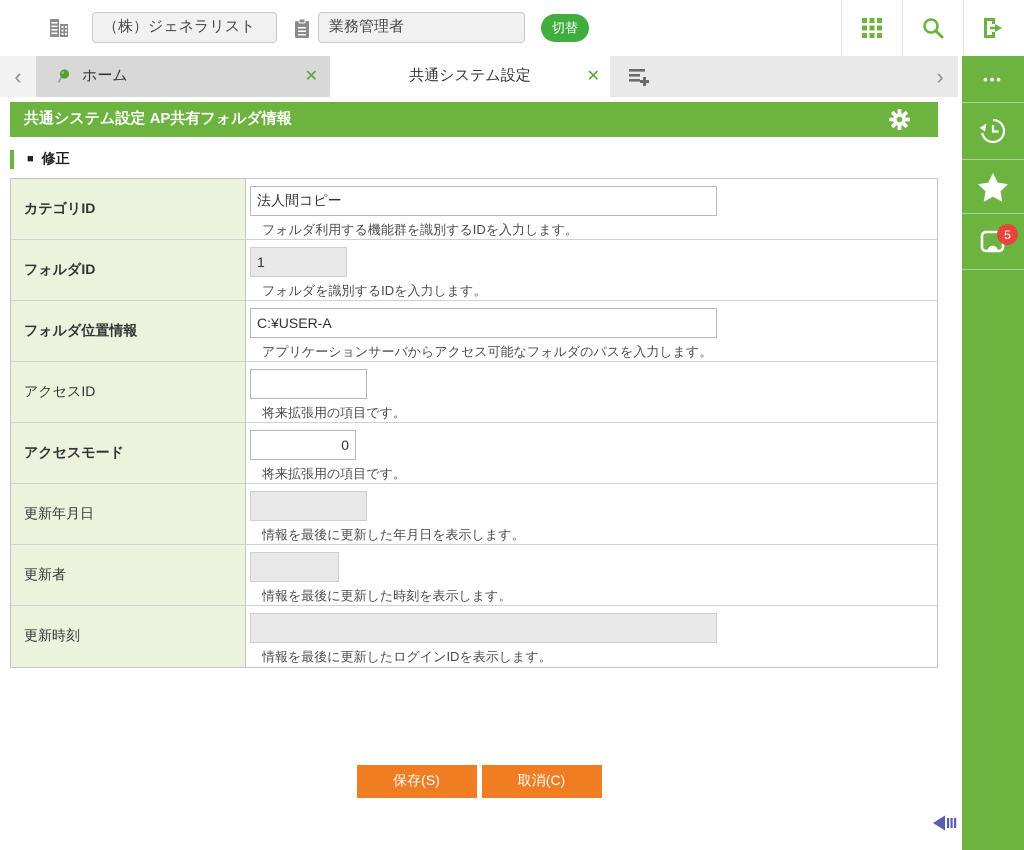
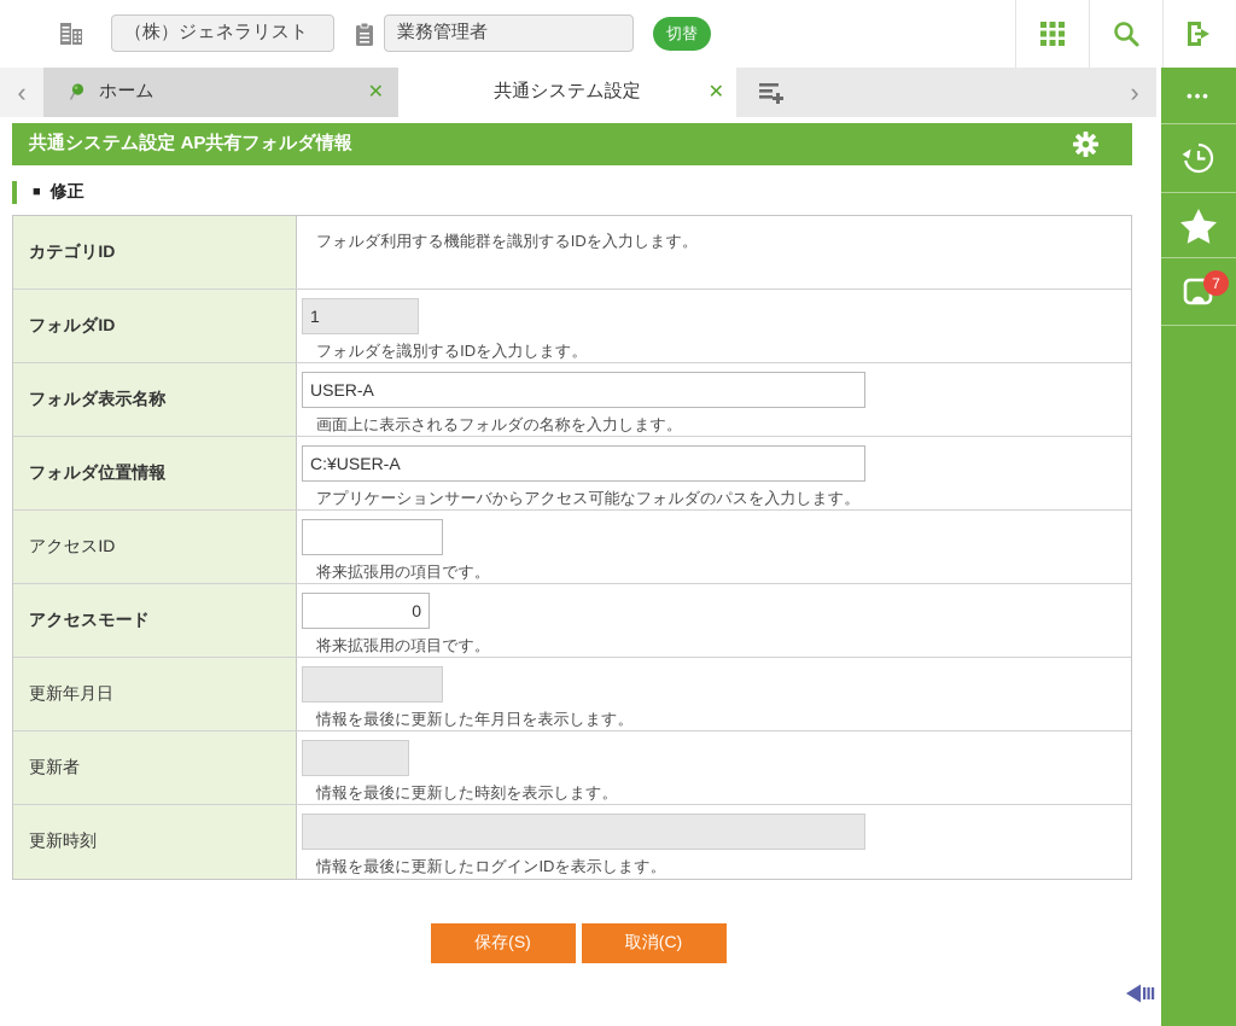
  （株）ジェネラリスト
  業務管理者
  切替
  ‹
  ホーム
  ✕
  共通システム設定
  ✕
  ›
  •••
- 5
+ 7
  共通システム設定 AP共有フォルダ情報
  ■
  修正
  カテゴリID
- 法人間コピー
  フォルダ利用する機能群を識別するIDを入力します。
  フォルダID
  1
  フォルダを識別するIDを入力します。
+ フォルダ表示名称
+ USER-A
+ 画面上に表示されるフォルダの名称を入力します。
  フォルダ位置情報
  C:¥USER-A
  アプリケーションサーバからアクセス可能なフォルダのパスを入力します。
  アクセスID
  将来拡張用の項目です。
  アクセスモード
  0
  将来拡張用の項目です。
  更新年月日
  情報を最後に更新した年月日を表示します。
  更新者
  情報を最後に更新した時刻を表示します。
  更新時刻
  情報を最後に更新したログインIDを表示します。
  保存(S)
  取消(C)
